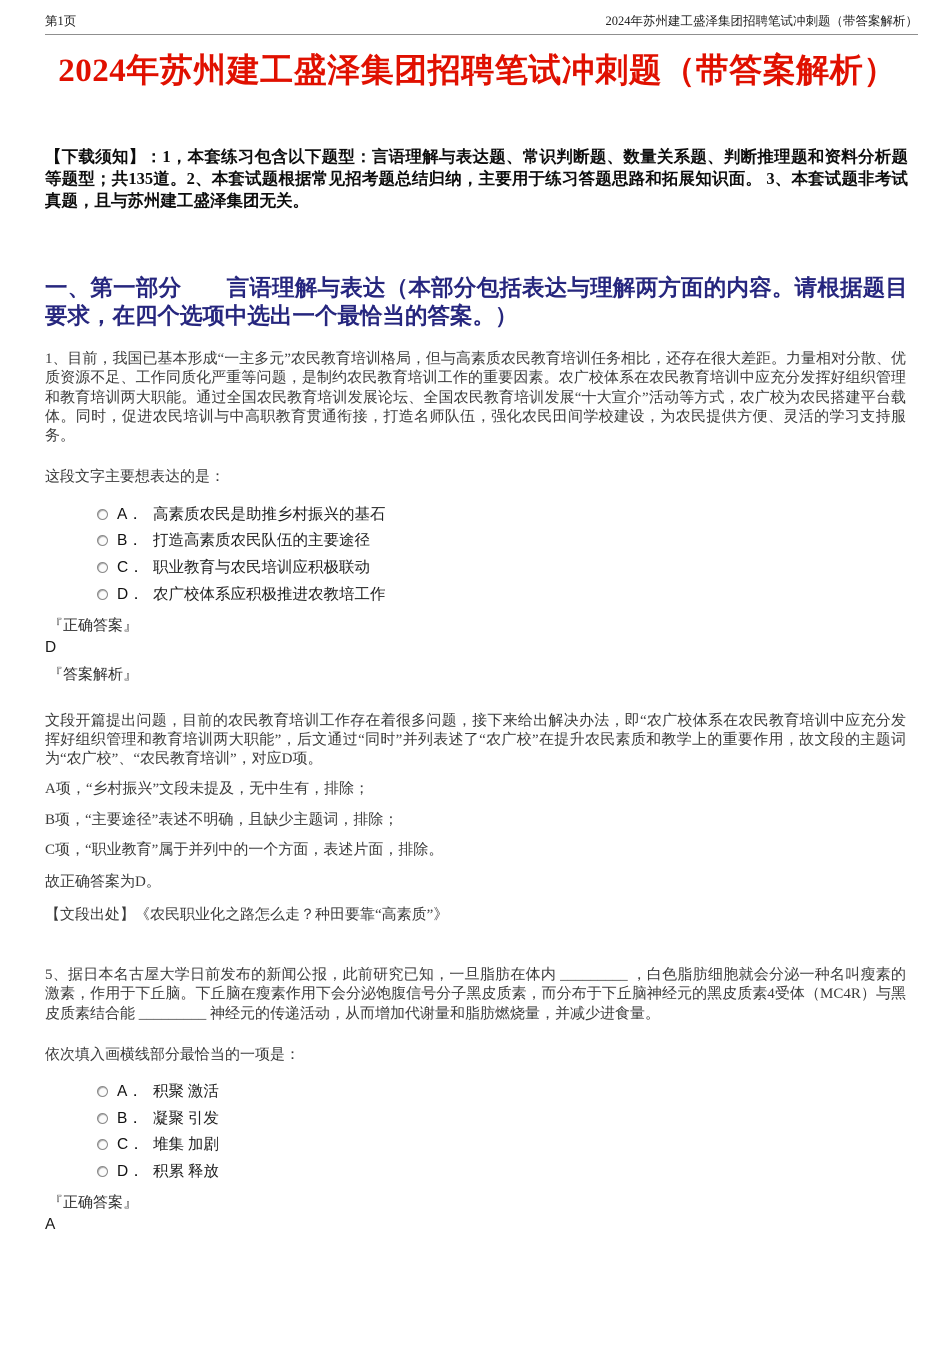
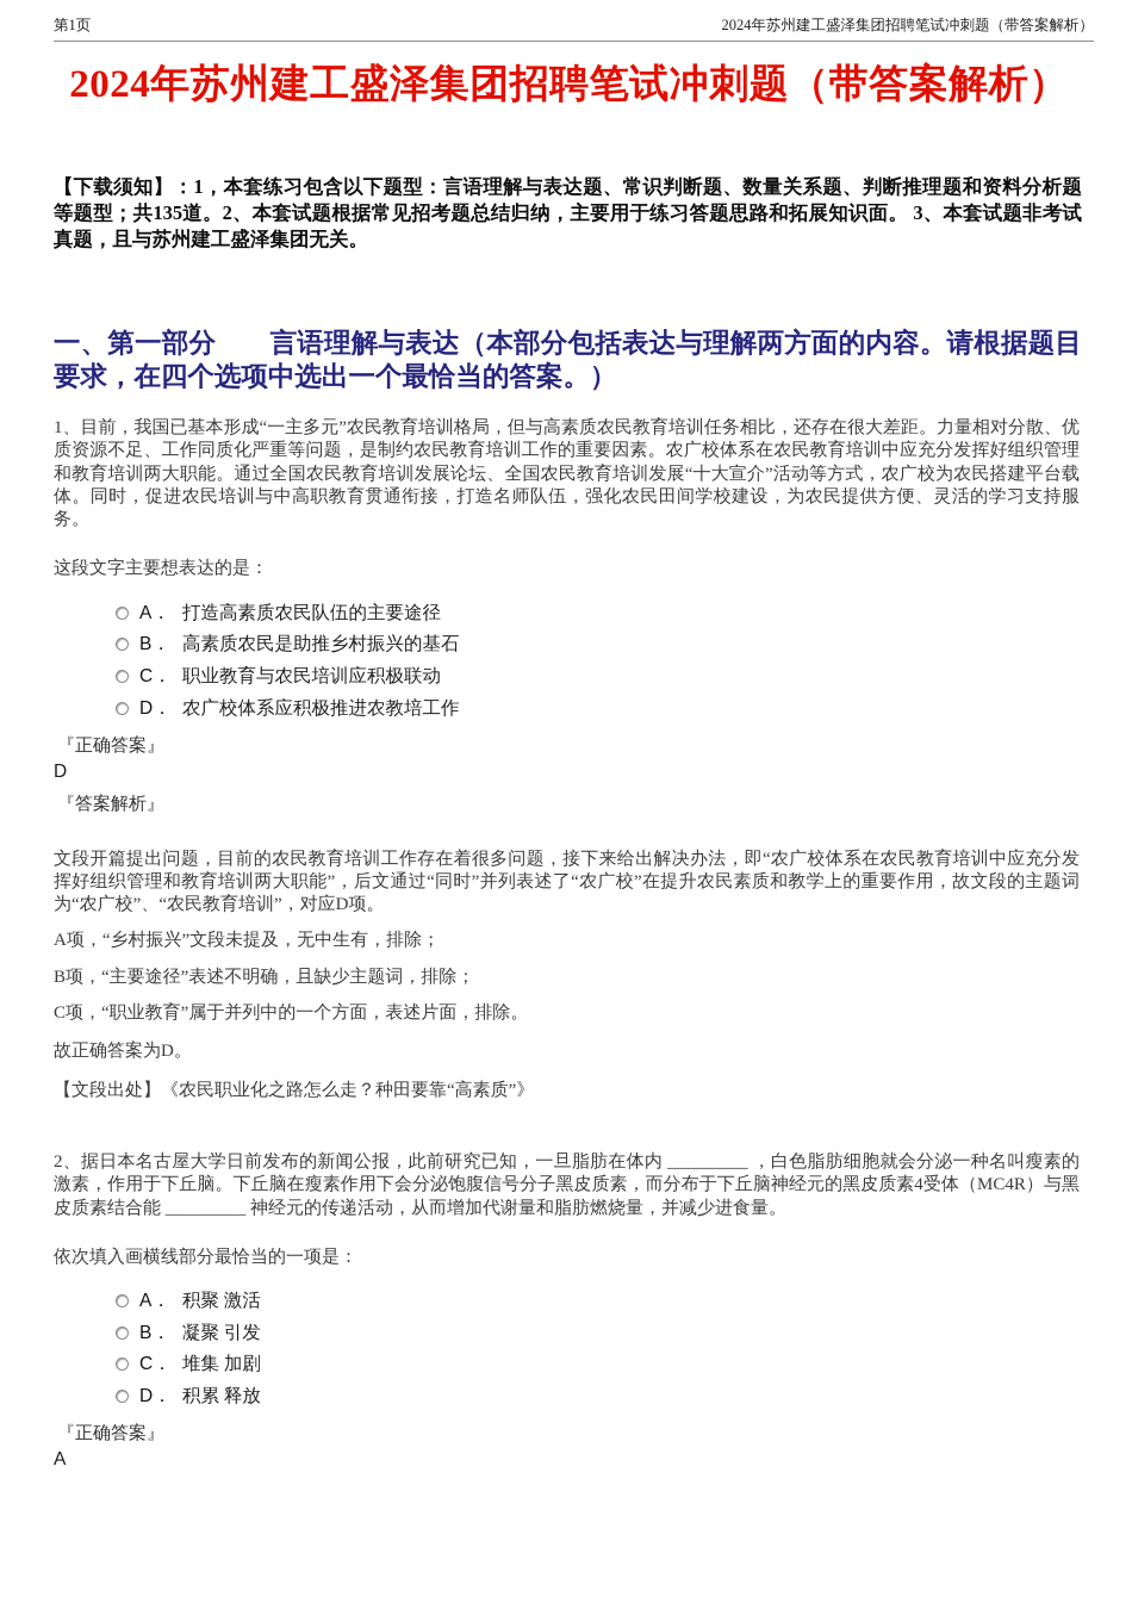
  第1页
  2024年苏州建工盛泽集团招聘笔试冲刺题（带答案解析）
  2024年苏州建工盛泽集团招聘笔试冲刺题（带答案解析）
  【下载须知】：1，本套练习包含以下题型：言语理解与表达题、常识判断题、数量关系题、判断推理题和资料分析题等题型；共135道。2、本套试题根据常见招考题总结归纳，主要用于练习答题思路和拓展知识面。 3、本套试题非考试真题，且与苏州建工盛泽集团无关。
  一、第一部分 言语理解与表达（本部分包括表达与理解两方面的内容。请根据题目要求，在四个选项中选出一个最恰当的答案。）
  1、目前，我国已基本形成“一主多元”农民教育培训格局，但与高素质农民教育培训任务相比，还存在很大差距。力量相对分散、优质资源不足、工作同质化严重等问题，是制约农民教育培训工作的重要因素。农广校体系在农民教育培训中应充分发挥好组织管理和教育培训两大职能。通过全国农民教育培训发展论坛、全国农民教育培训发展“十大宣介”活动等方式，农广校为农民搭建平台载体。同时，促进农民培训与中高职教育贯通衔接，打造名师队伍，强化农民田间学校建设，为农民提供方便、灵活的学习支持服务。
  这段文字主要想表达的是：
  A．
- 高素质农民是助推乡村振兴的基石
+ 打造高素质农民队伍的主要途径
  B．
- 打造高素质农民队伍的主要途径
+ 高素质农民是助推乡村振兴的基石
  C．
  职业教育与农民培训应积极联动
  D．
  农广校体系应积极推进农教培工作
  『正确答案』
  D
  『答案解析』
  文段开篇提出问题，目前的农民教育培训工作存在着很多问题，接下来给出解决办法，即“农广校体系在农民教育培训中应充分发挥好组织管理和教育培训两大职能”，后文通过“同时”并列表述了“农广校”在提升农民素质和教学上的重要作用，故文段的主题词为“农广校”、“农民教育培训”，对应D项。
  A项，“乡村振兴”文段未提及，无中生有，排除；
  B项，“主要途径”表述不明确，且缺少主题词，排除；
  C项，“职业教育”属于并列中的一个方面，表述片面，排除。
  故正确答案为D。
  【文段出处】《农民职业化之路怎么走？种田要靠“高素质”》
- 5、据日本名古屋大学日前发布的新闻公报，此前研究已知，一旦脂肪在体内 _________ ，白色脂肪细胞就会分泌一种名叫瘦素的激素，作用于下丘脑。下丘脑在瘦素作用下会分泌饱腹信号分子黑皮质素，而分布于下丘脑神经元的黑皮质素4受体（MC4R）与黑皮质素结合能 _________ 神经元的传递活动，从而增加代谢量和脂肪燃烧量，并减少进食量。
+ 2、据日本名古屋大学日前发布的新闻公报，此前研究已知，一旦脂肪在体内 _________ ，白色脂肪细胞就会分泌一种名叫瘦素的激素，作用于下丘脑。下丘脑在瘦素作用下会分泌饱腹信号分子黑皮质素，而分布于下丘脑神经元的黑皮质素4受体（MC4R）与黑皮质素结合能 _________ 神经元的传递活动，从而增加代谢量和脂肪燃烧量，并减少进食量。
  依次填入画横线部分最恰当的一项是：
  A．
  积聚 激活
  B．
  凝聚 引发
  C．
  堆集 加剧
  D．
  积累 释放
  『正确答案』
  A
